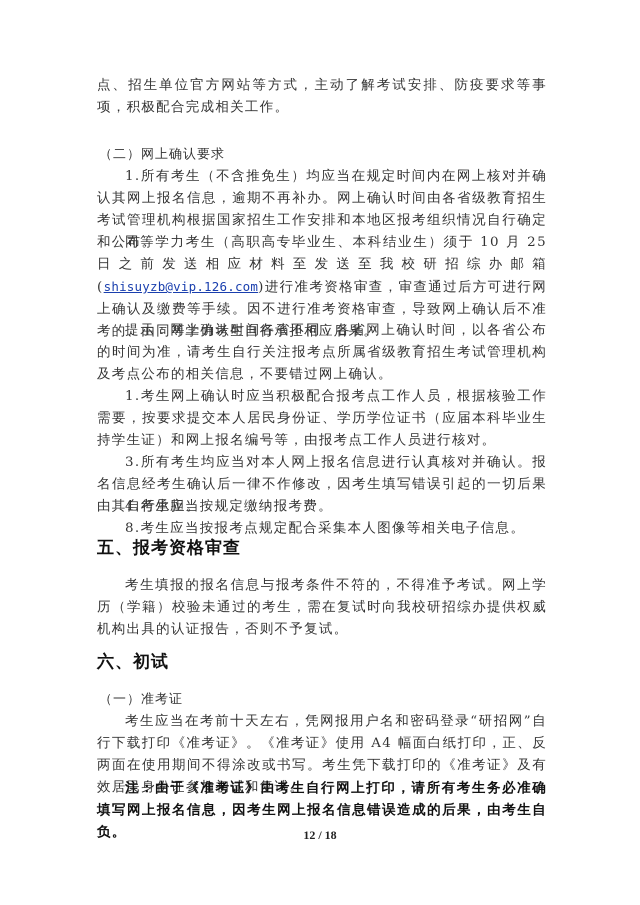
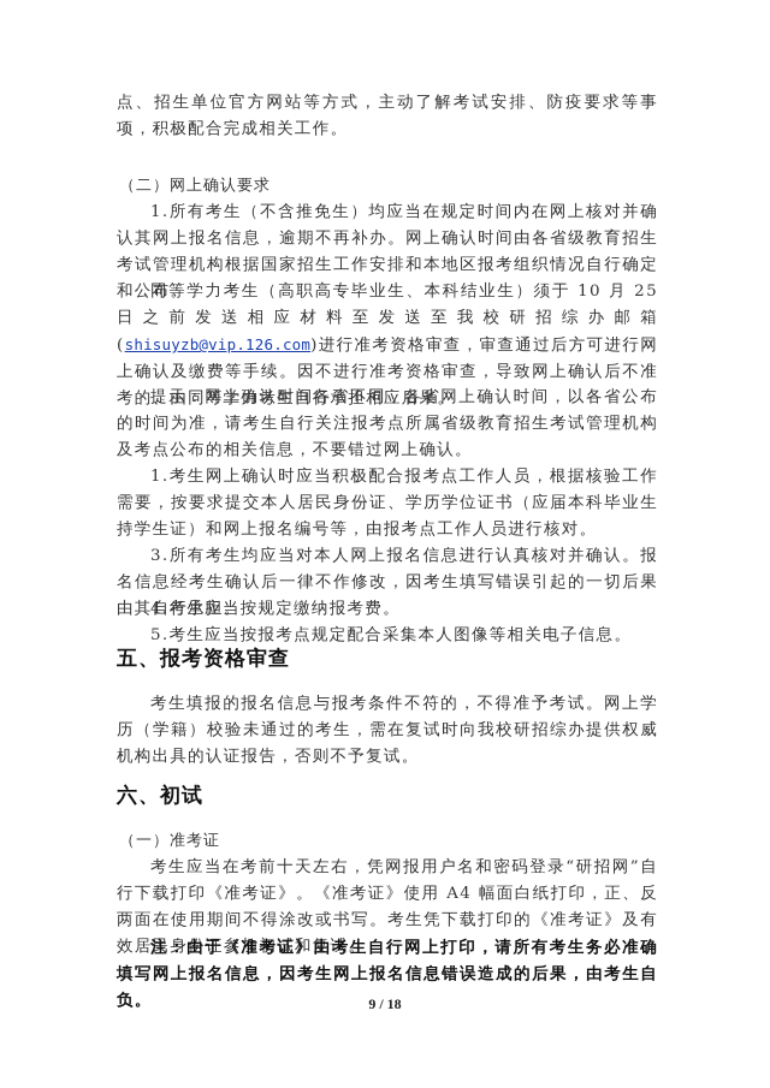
  点、招生单位官方网站等方式，主动了解考试安排、防疫要求等事项，积极配合完成相关工作。
  （二）网上确认要求
  1.所有考生（不含推免生）均应当在规定时间内在网上核对并确认其网上报名信息，逾期不再补办。网上确认时间由各省级教育招生考试管理机构根据国家招生工作安排和本地区报考组织情况自行确定和公布。
  同等学力考生（高职高专毕业生、本科结业生）须于 10 月 25 日之前发送相应材料至发送至我校研招综办邮箱(shisuyzb@vip.126.com)进行准考资格审查，审查通过后方可进行网上确认及缴费等手续。因不进行准考资格审查，导致网上确认后不准考的、由同等学力考生自行承担相应后果。
  提示：网上确认时间各省不同，各省网上确认时间，以各省公布的时间为准，请考生自行关注报考点所属省级教育招生考试管理机构及考点公布的相关信息，不要错过网上确认。
  1.考生网上确认时应当积极配合报考点工作人员，根据核验工作需要，按要求提交本人居民身份证、学历学位证书（应届本科毕业生持学生证）和网上报名编号等，由报考点工作人员进行核对。
  3.所有考生均应当对本人网上报名信息进行认真核对并确认。报名信息经考生确认后一律不作修改，因考生填写错误引起的一切后果由其自行承担。
  4.考生应当按规定缴纳报考费。
- 8.考生应当按报考点规定配合采集本人图像等相关电子信息。
+ 5.考生应当按报考点规定配合采集本人图像等相关电子信息。
  五、报考资格审查
  考生填报的报名信息与报考条件不符的，不得准予考试。网上学历（学籍）校验未通过的考生，需在复试时向我校研招综办提供权威机构出具的认证报告，否则不予复试。
  六、初试
  （一）准考证
  考生应当在考前十天左右，凭网报用户名和密码登录“研招网”自行下载打印《准考证》。《准考证》使用 A4 幅面白纸打印，正、反两面在使用期间不得涂改或书写。考生凭下载打印的《准考证》及有效居民身份证参加初试和复试。
  注：由于《准考证》由考生自行网上打印，请所有考生务必准确填写网上报名信息，因考生网上报名信息错误造成的后果，由考生自负。
- 12 / 18
+ 9 / 18
